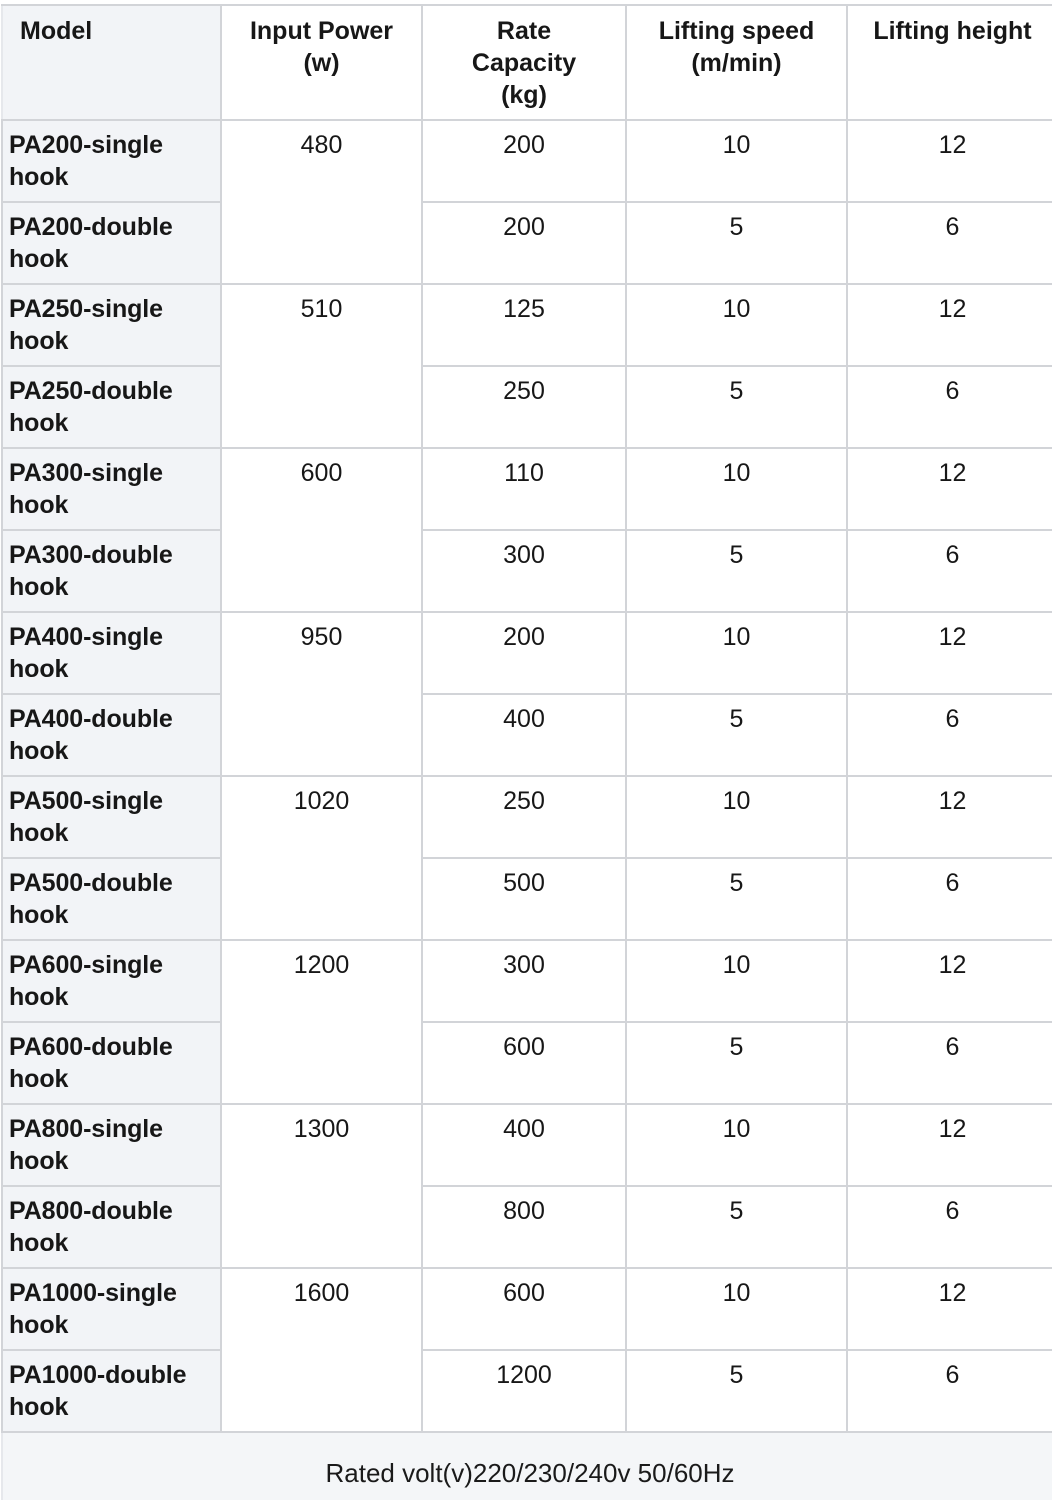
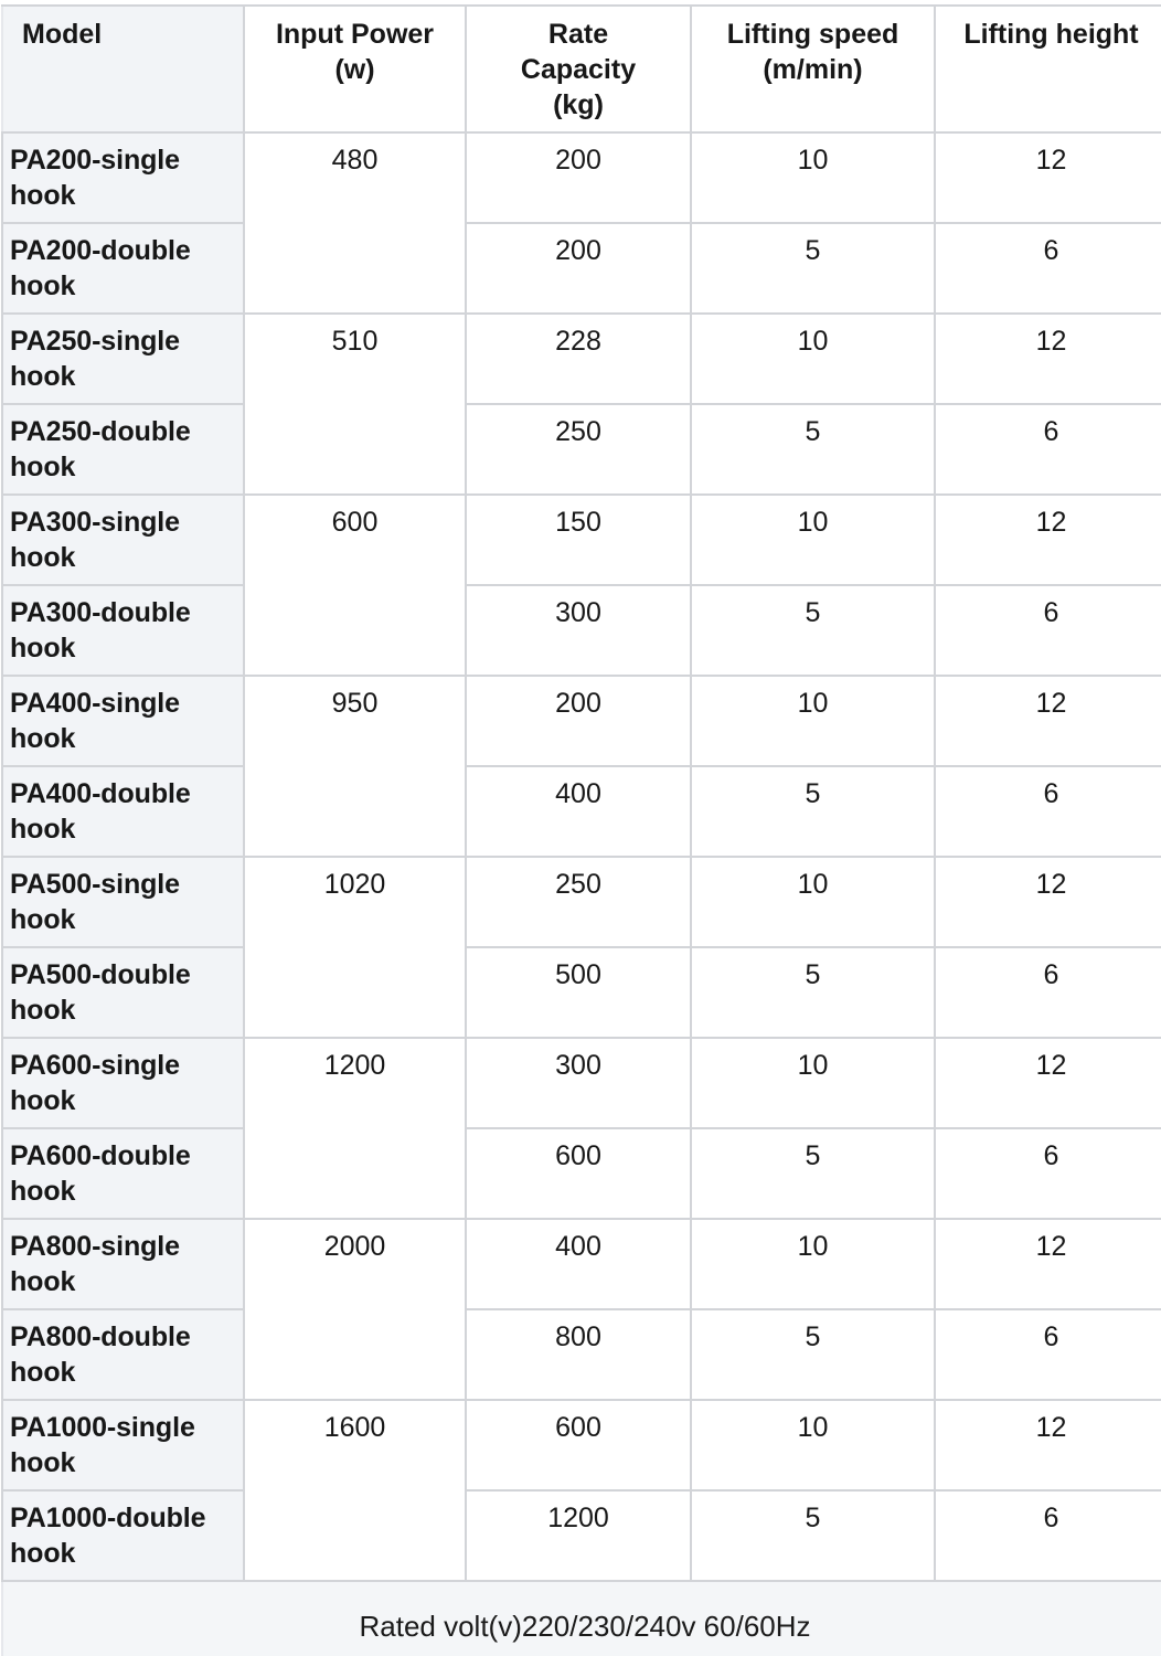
  Model	Input Power(w)	RateCapacity(kg)	Lifting speed(m/min)	Lifting height
  PA200-single hook	480	200	10	12
  PA200-double hook	200	5	6
- PA250-single hook	510	125	10	12
+ PA250-single hook	510	228	10	12
  PA250-double hook	250	5	6
- PA300-single hook	600	110	10	12
+ PA300-single hook	600	150	10	12
  PA300-double hook	300	5	6
  PA400-single hook	950	200	10	12
  PA400-double hook	400	5	6
  PA500-single hook	1020	250	10	12
  PA500-double hook	500	5	6
  PA600-single hook	1200	300	10	12
  PA600-double hook	600	5	6
- PA800-single hook	1300	400	10	12
+ PA800-single hook	2000	400	10	12
  PA800-double hook	800	5	6
  PA1000-single hook	1600	600	10	12
  PA1000-double hook	1200	5	6
- Rated volt(v)220/230/240v 50/60Hz
+ Rated volt(v)220/230/240v 60/60Hz
